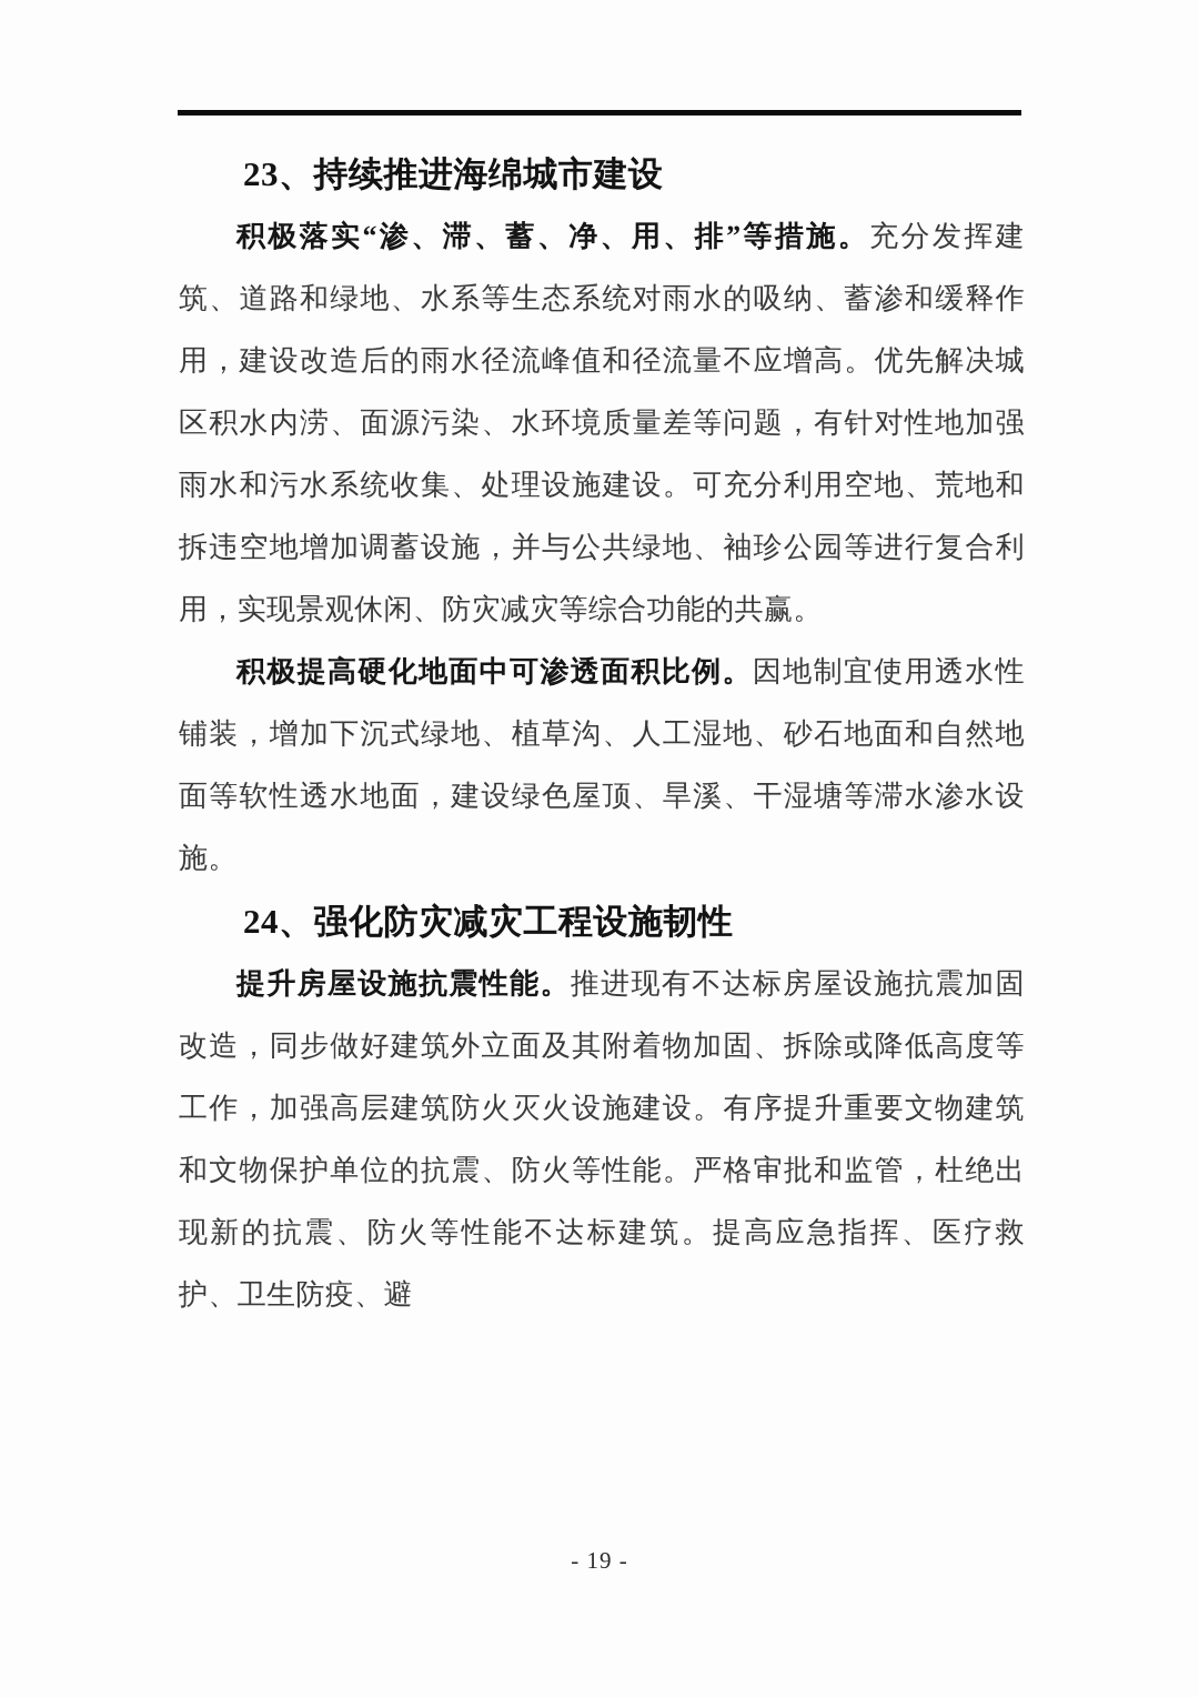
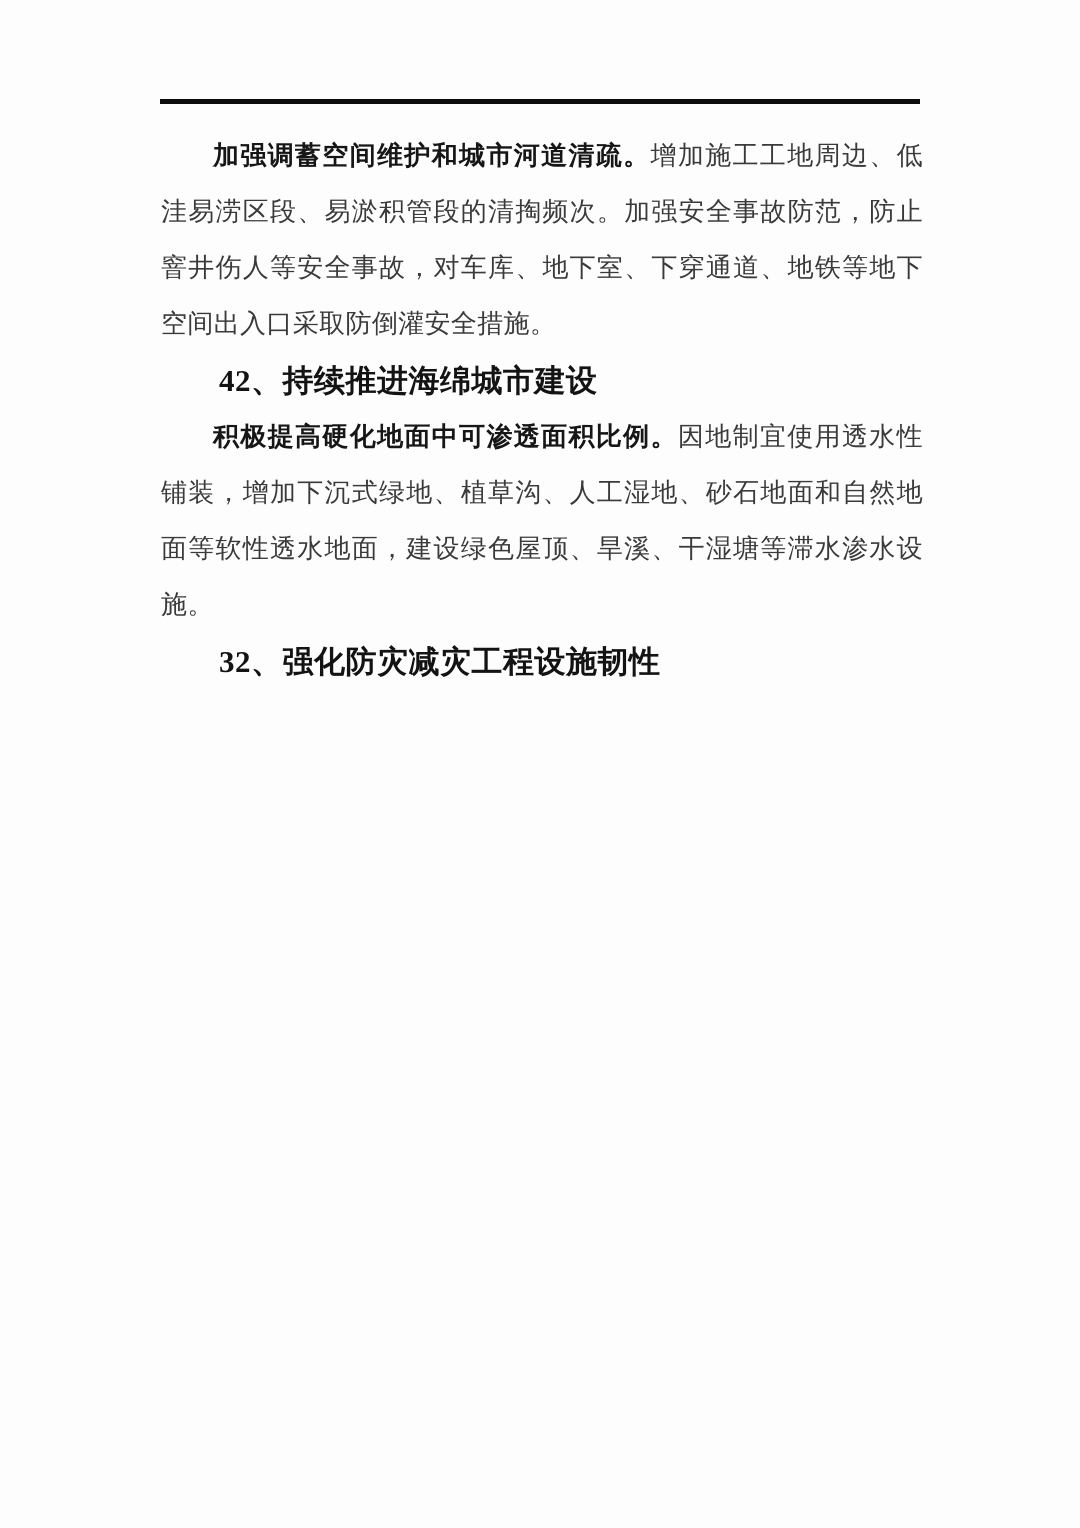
+ 加强调蓄空间维护和城市河道清疏。增加施工工地周边、低洼易涝区段、易淤积管段的清掏频次。加强安全事故防范，防止窨井伤人等安全事故，对车库、地下室、下穿通道、地铁等地下空间出入口采取防倒灌安全措施。
- 23、持续推进海绵城市建设
+ 42、持续推进海绵城市建设
- 积极落实“渗、滞、蓄、净、用、排”等措施。充分发挥建筑、道路和绿地、水系等生态系统对雨水的吸纳、蓄渗和缓释作用，建设改造后的雨水径流峰值和径流量不应增高。优先解决城区积水内涝、面源污染、水环境质量差等问题，有针对性地加强雨水和污水系统收集、处理设施建设。可充分利用空地、荒地和拆违空地增加调蓄设施，并与公共绿地、袖珍公园等进行复合利用，实现景观休闲、防灾减灾等综合功能的共赢。
  积极提高硬化地面中可渗透面积比例。因地制宜使用透水性铺装，增加下沉式绿地、植草沟、人工湿地、砂石地面和自然地面等软性透水地面，建设绿色屋顶、旱溪、干湿塘等滞水渗水设施。
- 24、强化防灾减灾工程设施韧性
+ 32、强化防灾减灾工程设施韧性
- 提升房屋设施抗震性能。推进现有不达标房屋设施抗震加固改造，同步做好建筑外立面及其附着物加固、拆除或降低高度等工作，加强高层建筑防火灭火设施建设。有序提升重要文物建筑和文物保护单位的抗震、防火等性能。严格审批和监管，杜绝出现新的抗震、防火等性能不达标建筑。提高应急指挥、医疗救护、卫生防疫、避
- - 19 -
